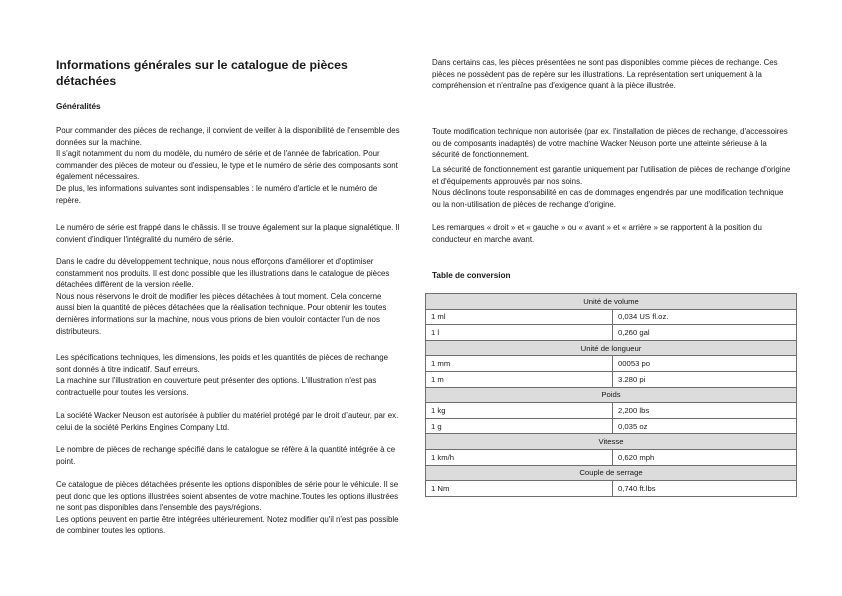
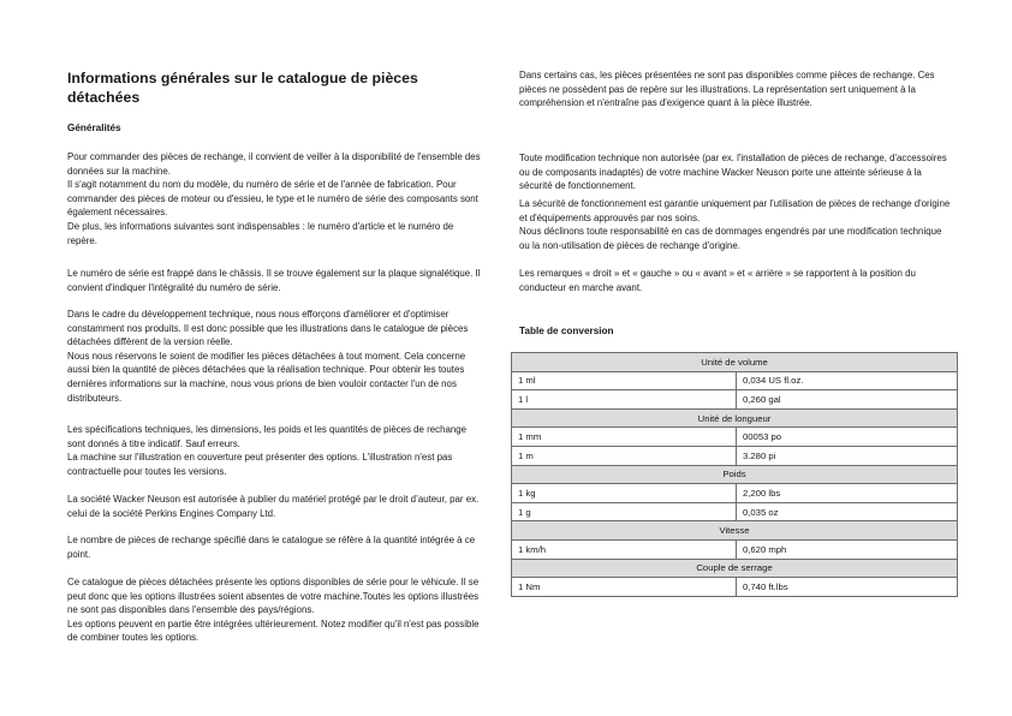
  Informations générales sur le catalogue de pièces détachées
  Généralités
  Pour commander des pièces de rechange, il convient de veiller à la disponibilité de l'ensemble des données sur la machine.
  Il s'agit notamment du nom du modèle, du numéro de série et de l'année de fabrication. Pour commander des pièces de moteur ou d'essieu, le type et le numéro de série des composants sont également nécessaires.
  De plus, les informations suivantes sont indispensables : le numéro d'article et le numéro de repère.
  Le numéro de série est frappé dans le châssis. Il se trouve également sur la plaque signalétique. Il convient d'indiquer l'intégralité du numéro de série.
  Dans le cadre du développement technique, nous nous efforçons d'améliorer et d'optimiser constamment nos produits. Il est donc possible que les illustrations dans le catalogue de pièces détachées diffèrent de la version réelle.
- Nous nous réservons le droit de modifier les pièces détachées à tout moment. Cela concerne aussi bien la quantité de pièces détachées que la réalisation technique. Pour obtenir les toutes dernières informations sur la machine, nous vous prions de bien vouloir contacter l'un de nos distributeurs.
+ Nous nous réservons le soient de modifier les pièces détachées à tout moment. Cela concerne aussi bien la quantité de pièces détachées que la réalisation technique. Pour obtenir les toutes dernières informations sur la machine, nous vous prions de bien vouloir contacter l'un de nos distributeurs.
  Les spécifications techniques, les dimensions, les poids et les quantités de pièces de rechange sont donnés à titre indicatif. Sauf erreurs.
  La machine sur l'illustration en couverture peut présenter des options. L'illustration n'est pas contractuelle pour toutes les versions.
  La société Wacker Neuson est autorisée à publier du matériel protégé par le droit d’auteur, par ex. celui de la société Perkins Engines Company Ltd.
  Le nombre de pièces de rechange spécifié dans le catalogue se réfère à la quantité intégrée à ce point.
  Ce catalogue de pièces détachées présente les options disponibles de série pour le véhicule. Il se peut donc que les options illustrées soient absentes de votre machine.Toutes les options illustrées ne sont pas disponibles dans l'ensemble des pays/régions.
  Les options peuvent en partie être intégrées ultérieurement. Notez modifier qu'il n'est pas possible de combiner toutes les options.
  Dans certains cas, les pièces présentées ne sont pas disponibles comme pièces de rechange. Ces pièces ne possèdent pas de repère sur les illustrations. La représentation sert uniquement à la compréhension et n'entraîne pas d'exigence quant à la pièce illustrée.
  Toute modification technique non autorisée (par ex. l'installation de pièces de rechange, d'accessoires ou de composants inadaptés) de votre machine Wacker Neuson porte une atteinte sérieuse à la sécurité de fonctionnement.
  La sécurité de fonctionnement est garantie uniquement par l'utilisation de pièces de rechange d'origine et d'équipements approuvés par nos soins.
  Nous déclinons toute responsabilité en cas de dommages engendrés par une modification technique ou la non-utilisation de pièces de rechange d'origine.
  Les remarques « droit » et « gauche » ou « avant » et « arrière » se rapportent à la position du conducteur en marche avant.
  Table de conversion
  Unité de volume
  1 ml	0,034 US fl.oz.
  1 l	0,260 gal
  Unité de longueur
  1 mm	00053 po
  1 m	3.280 pi
  Poids
  1 kg	2,200 lbs
  1 g	0,035 oz
  Vitesse
  1 km/h	0,620 mph
  Couple de serrage
  1 Nm	0,740 ft.lbs
